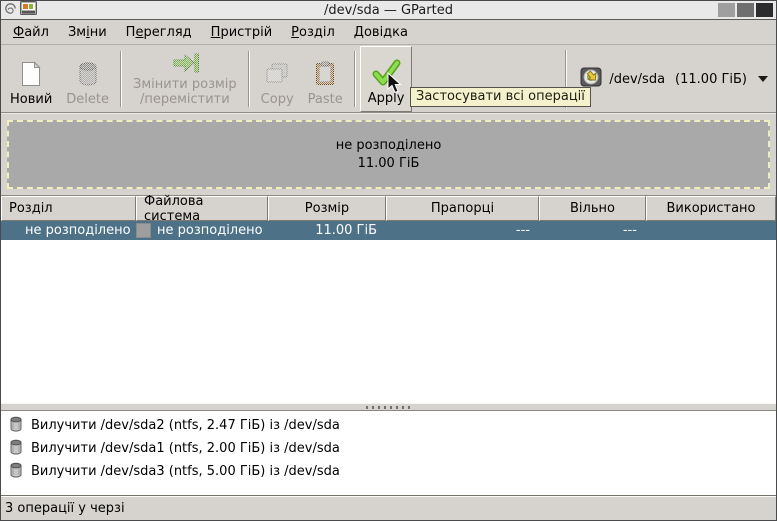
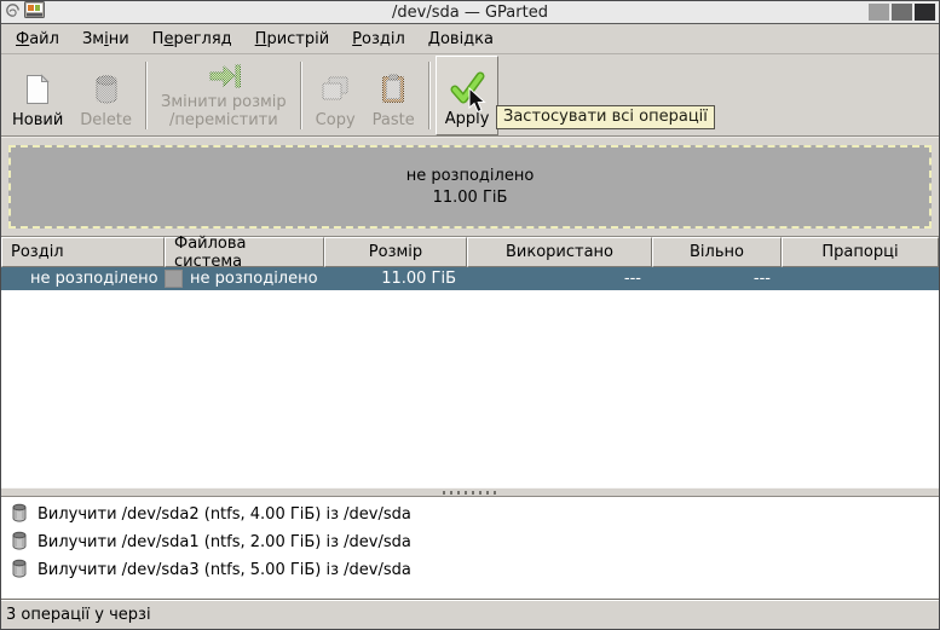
  /dev/sda — GParted
  Файл
  Зміни
  Перегляд
  Пристрій
  Розділ
  Довідка
  Новий
  Delete
  Змінити розмір
  /перемістити
  Copy
  Paste
  Apply
- /dev/sda
- (11.00 ГіБ)
  не розподілено
  11.00 ГіБ
  Розділ
  Файлова система
  Розмір
- Прапорці
+ Використано
  Вільно
- Використано
+ Прапорці
  не розподілено
  не розподілено
  11.00 ГіБ
  ---
  ---
- Вилучити /dev/sda2 (ntfs, 2.47 ГіБ) із /dev/sda
+ Вилучити /dev/sda2 (ntfs, 4.00 ГіБ) із /dev/sda
  Вилучити /dev/sda1 (ntfs, 2.00 ГіБ) із /dev/sda
  Вилучити /dev/sda3 (ntfs, 5.00 ГіБ) із /dev/sda
  3 операції у черзі
  Застосувати всі операції
